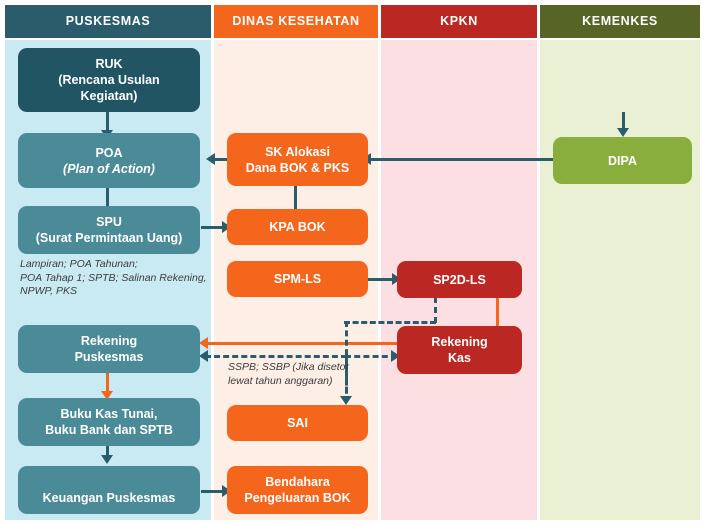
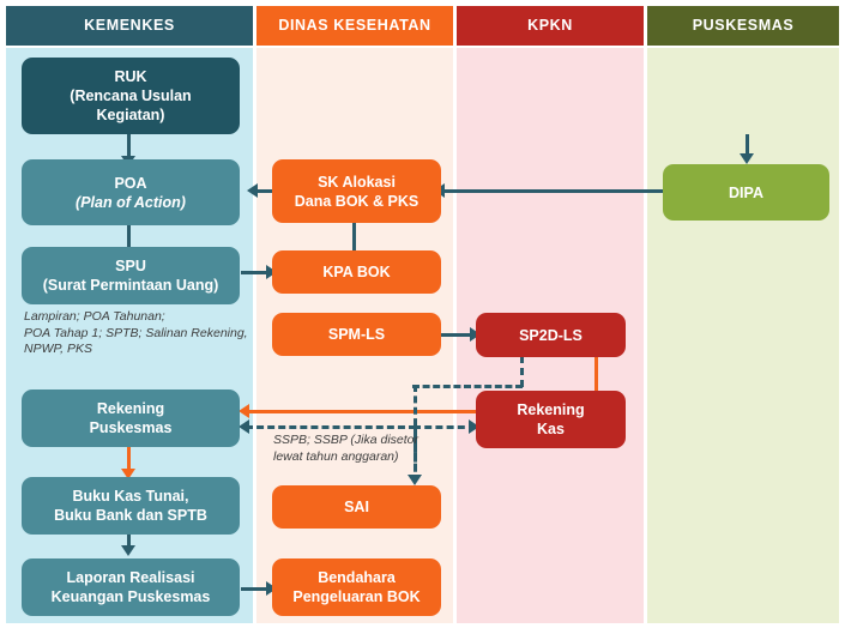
- PUSKESMAS
+ KEMENKES
  DINAS KESEHATAN
  KPKN
- KEMENKES
+ PUSKESMAS
  RUK
  (Rencana Usulan
  Kegiatan)
  POA
  (Plan of Action)
  SPU
  (Surat Permintaan Uang)
  Lampiran; POA Tahunan;
  POA Tahap 1; SPTB; Salinan Rekening,
  NPWP, PKS
  Rekening
  Puskesmas
  Buku Kas Tunai,
  Buku Bank dan SPTB
+ Laporan Realisasi
  Keuangan Puskesmas
  SK Alokasi
  Dana BOK & PKS
  KPA BOK
  SPM-LS
  SSPB; SSBP (Jika disetor
  lewat tahun anggaran)
  SAI
  Bendahara
  Pengeluaran BOK
  SP2D-LS
  Rekening
  Kas
  DIPA
